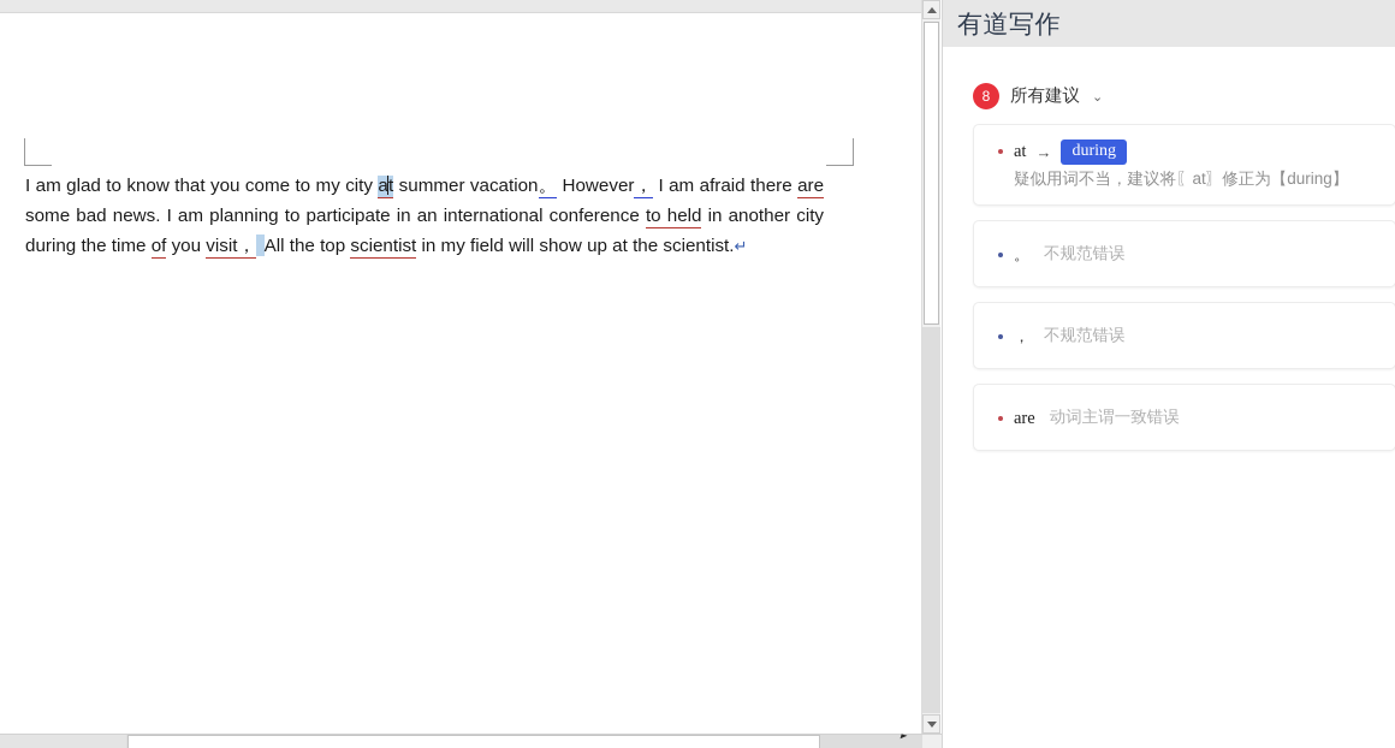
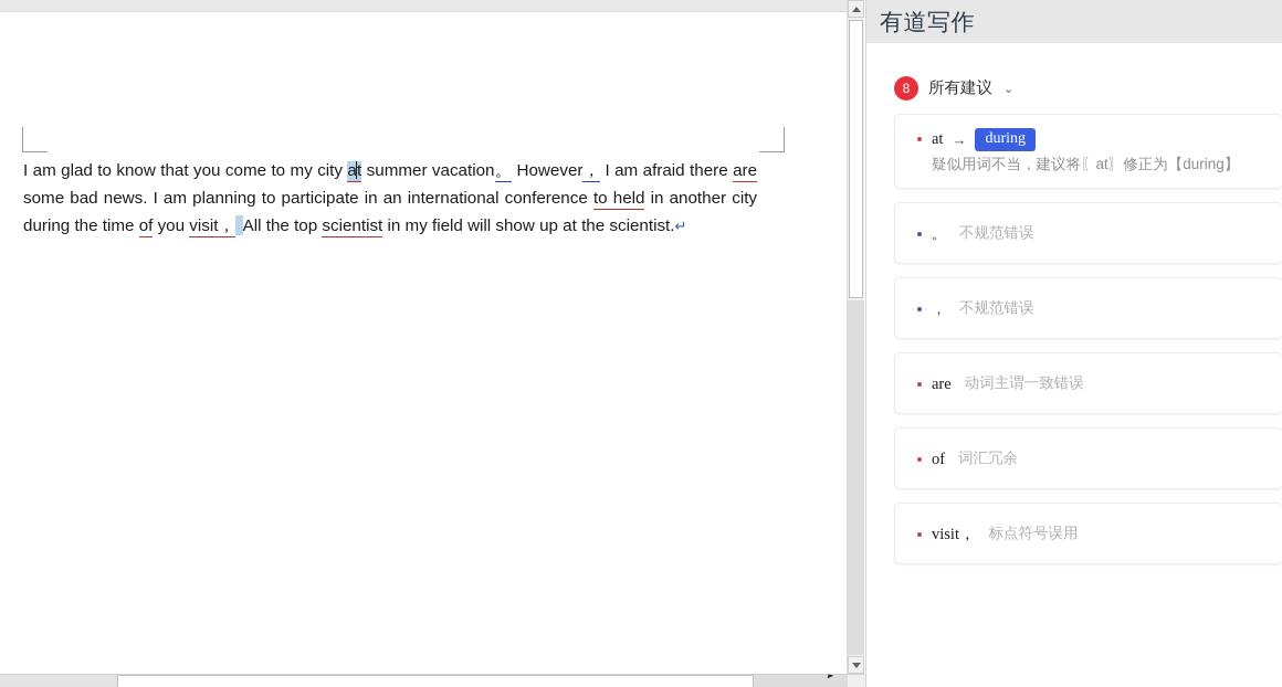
  I am glad to know that you come to my city at summer vacation。 However， I am afraid there are some bad news. I am planning to participate in an international conference to held in another city during the time of you visit， All the top scientist in my field will show up at the scientist.↵
  有道写作
  8
  所有建议
  ⌄
  at
  →
  during
  疑似用词不当，建议将〖at〗修正为【during】
  。
  不规范错误
  ，
  不规范错误
  are
  动词主谓一致错误
+ of
+ 词汇冗余
+ visit，
+ 标点符号误用
